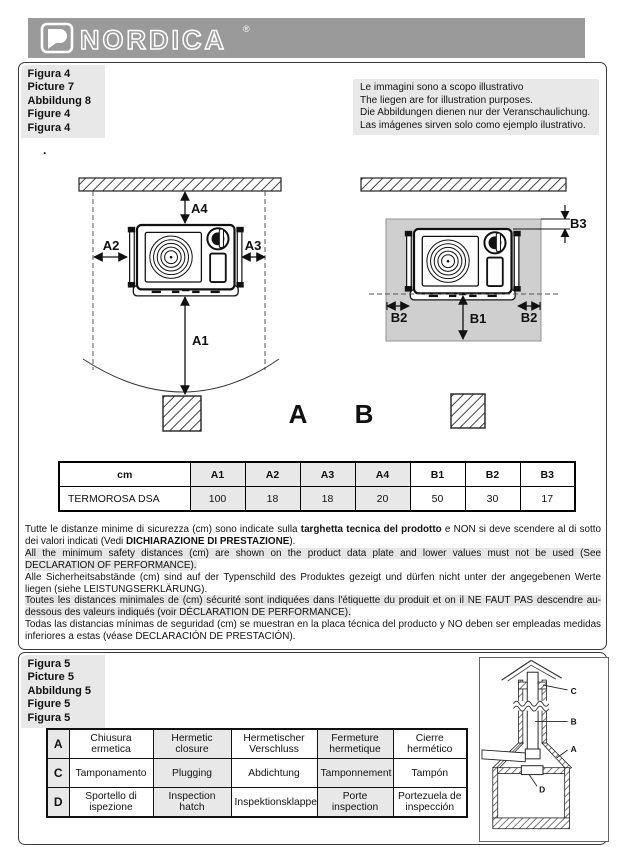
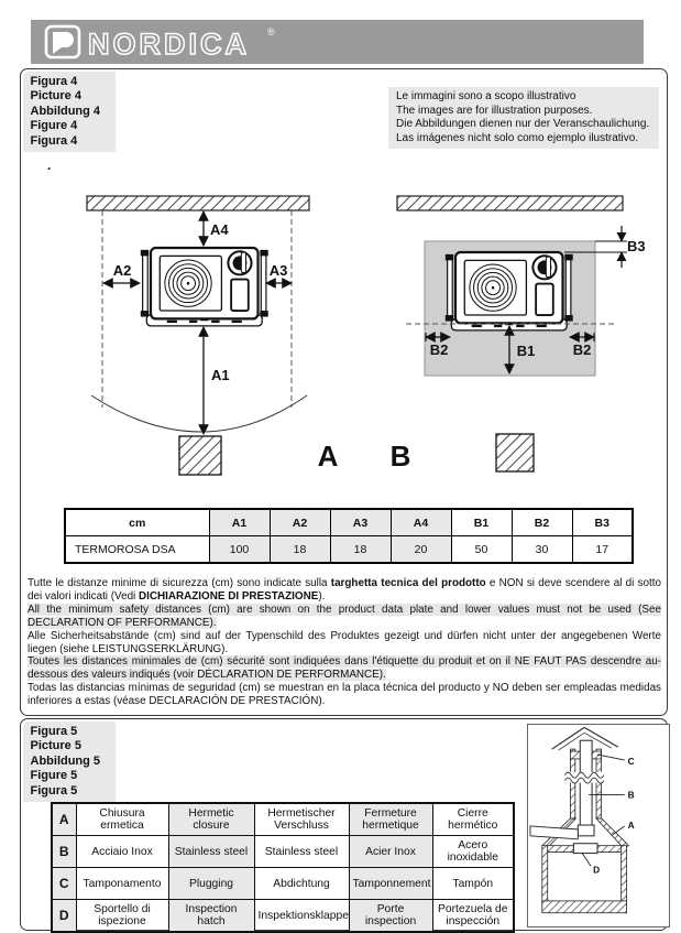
  NORDICA
  ®
  Figura 4
- Picture 7
+ Picture 4
- Abbildung 8
+ Abbildung 4
  Figure 4
  Figura 4
  Le immagini sono a scopo illustrativo
- The liegen are for illustration purposes.
+ The images are for illustration purposes.
  Die Abbildungen dienen nur der Veranschaulichung.
- Las imágenes sirven solo como ejemplo ilustrativo.
+ Las imágenes nicht solo como ejemplo ilustrativo.
  .
  A4
  A2
  A3
  A1
  A
  B3
  B2
  B2
  B1
  B
  cm	A1	A2	A3	A4	B1	B2	B3
  TERMOROSA DSA	100	18	18	20	50	30	17
  Tutte le distanze minime di sicurezza (cm) sono indicate sulla targhetta tecnica del prodotto e NON si deve scendere al di sotto dei valori indicati (Vedi DICHIARAZIONE DI PRESTAZIONE).
  All the minimum safety distances (cm) are shown on the product data plate and lower values must not be used (See DECLARATION OF PERFORMANCE).
  Alle Sicherheitsabstände (cm) sind auf der Typenschild des Produktes gezeigt und dürfen nicht unter der angegebenen Werte liegen (siehe LEISTUNGSERKLÄRUNG).
  Toutes les distances minimales de (cm) sécurité sont indiquées dans l'étiquette du produit et on il NE FAUT PAS descendre au-dessous des valeurs indiqués (voir DÉCLARATION DE PERFORMANCE).
  Todas las distancias mínimas de seguridad (cm) se muestran en la placa técnica del producto y NO deben ser empleadas medidas inferiores a estas (véase DECLARACIÓN DE PRESTACIÓN).
  Figura 5
  Picture 5
  Abbildung 5
  Figure 5
  Figura 5
  A	Chiusura ermetica	Hermetic closure	Hermetischer Verschluss	Fermeture hermetique	Cierre hermético
+ B	Acciaio Inox	Stainless steel	Stainless steel	Acier Inox	Acero inoxidable
  C	Tamponamento	Plugging	Abdichtung	Tamponnement	Tampón
  D	Sportello di ispezione	Inspection hatch	Inspektionsklappe	Porte inspection	Portezuela de inspección
  C
  B
  A
  D
